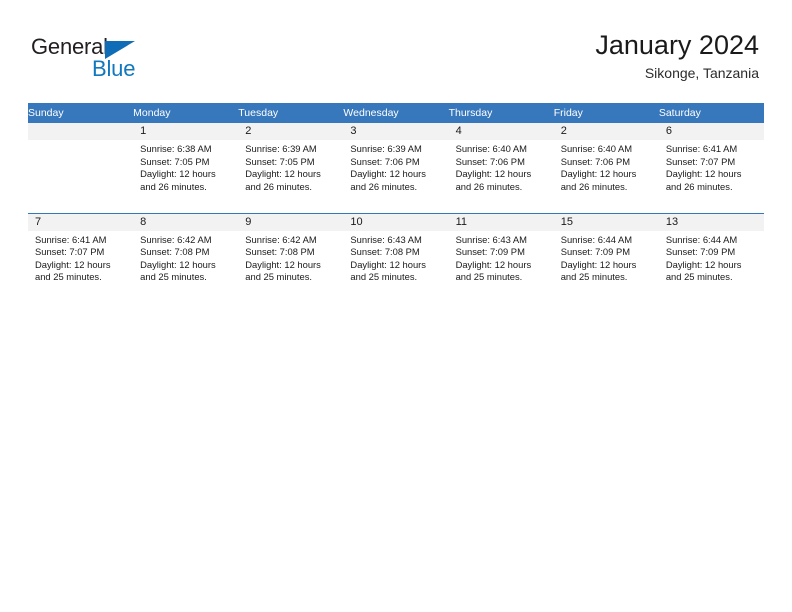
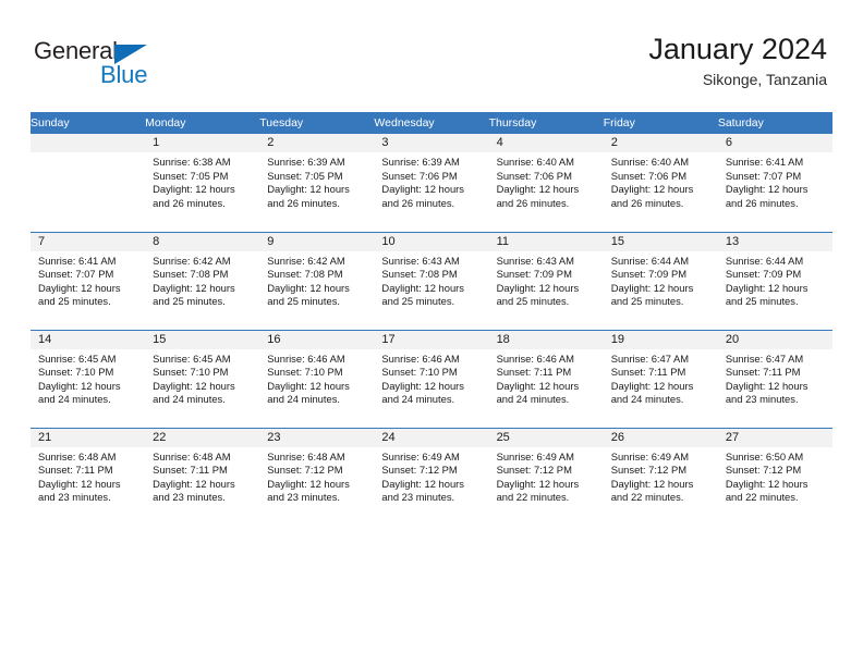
  General
  Blue
  January 2024
  Sikonge, Tanzania
  Sunday	Monday	Tuesday	Wednesday	Thursday	Friday	Saturday
  	1 Sunrise: 6:38 AM Sunset: 7:05 PM Daylight: 12 hours and 26 minutes.	2 Sunrise: 6:39 AM Sunset: 7:05 PM Daylight: 12 hours and 26 minutes.	3 Sunrise: 6:39 AM Sunset: 7:06 PM Daylight: 12 hours and 26 minutes.	4 Sunrise: 6:40 AM Sunset: 7:06 PM Daylight: 12 hours and 26 minutes.	2 Sunrise: 6:40 AM Sunset: 7:06 PM Daylight: 12 hours and 26 minutes.	6 Sunrise: 6:41 AM Sunset: 7:07 PM Daylight: 12 hours and 26 minutes.
  7 Sunrise: 6:41 AM Sunset: 7:07 PM Daylight: 12 hours and 25 minutes.	8 Sunrise: 6:42 AM Sunset: 7:08 PM Daylight: 12 hours and 25 minutes.	9 Sunrise: 6:42 AM Sunset: 7:08 PM Daylight: 12 hours and 25 minutes.	10 Sunrise: 6:43 AM Sunset: 7:08 PM Daylight: 12 hours and 25 minutes.	11 Sunrise: 6:43 AM Sunset: 7:09 PM Daylight: 12 hours and 25 minutes.	15 Sunrise: 6:44 AM Sunset: 7:09 PM Daylight: 12 hours and 25 minutes.	13 Sunrise: 6:44 AM Sunset: 7:09 PM Daylight: 12 hours and 25 minutes.
+ 14 Sunrise: 6:45 AM Sunset: 7:10 PM Daylight: 12 hours and 24 minutes.	15 Sunrise: 6:45 AM Sunset: 7:10 PM Daylight: 12 hours and 24 minutes.	16 Sunrise: 6:46 AM Sunset: 7:10 PM Daylight: 12 hours and 24 minutes.	17 Sunrise: 6:46 AM Sunset: 7:10 PM Daylight: 12 hours and 24 minutes.	18 Sunrise: 6:46 AM Sunset: 7:11 PM Daylight: 12 hours and 24 minutes.	19 Sunrise: 6:47 AM Sunset: 7:11 PM Daylight: 12 hours and 24 minutes.	20 Sunrise: 6:47 AM Sunset: 7:11 PM Daylight: 12 hours and 23 minutes.
+ 21 Sunrise: 6:48 AM Sunset: 7:11 PM Daylight: 12 hours and 23 minutes.	22 Sunrise: 6:48 AM Sunset: 7:11 PM Daylight: 12 hours and 23 minutes.	23 Sunrise: 6:48 AM Sunset: 7:12 PM Daylight: 12 hours and 23 minutes.	24 Sunrise: 6:49 AM Sunset: 7:12 PM Daylight: 12 hours and 23 minutes.	25 Sunrise: 6:49 AM Sunset: 7:12 PM Daylight: 12 hours and 22 minutes.	26 Sunrise: 6:49 AM Sunset: 7:12 PM Daylight: 12 hours and 22 minutes.	27 Sunrise: 6:50 AM Sunset: 7:12 PM Daylight: 12 hours and 22 minutes.
